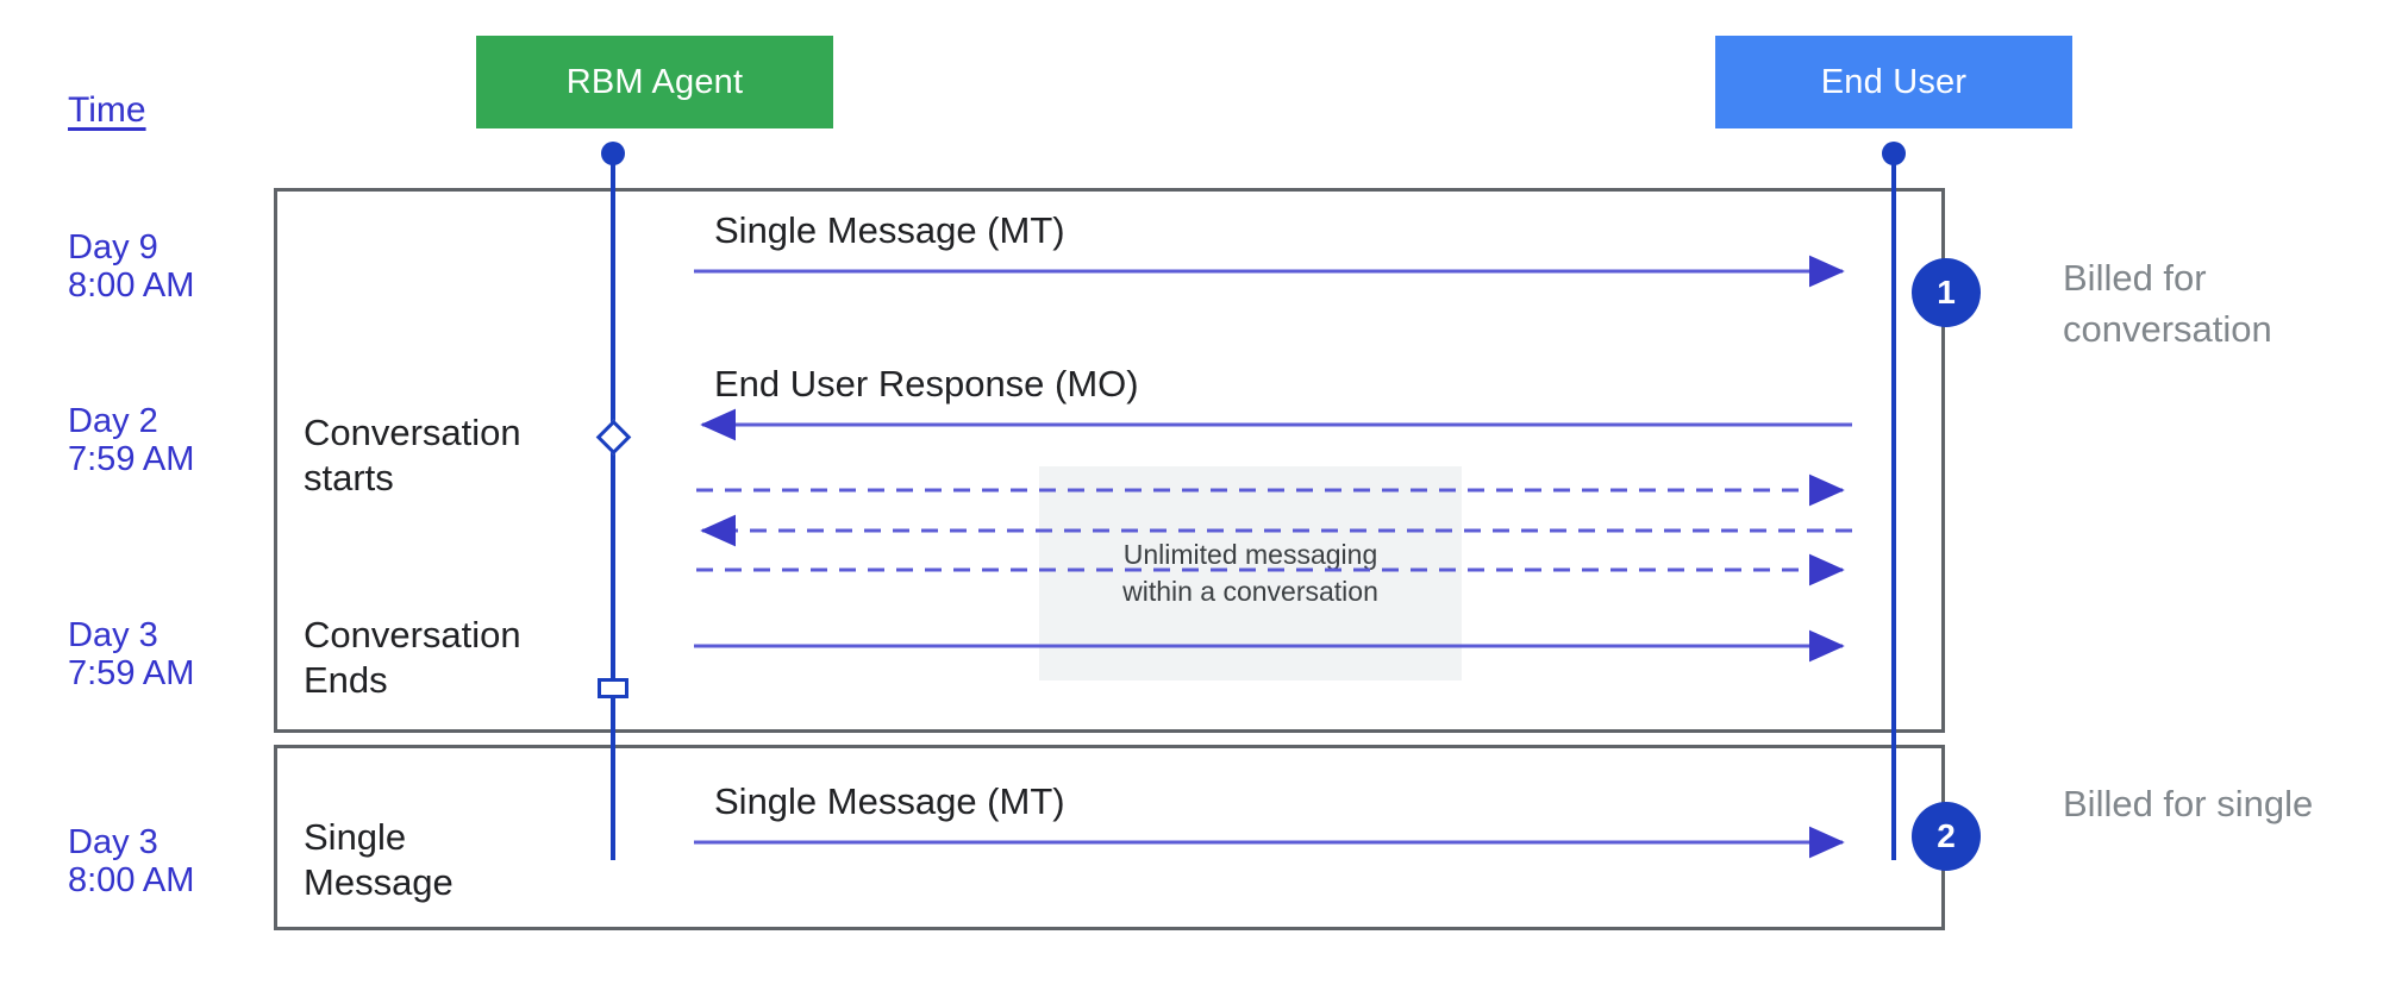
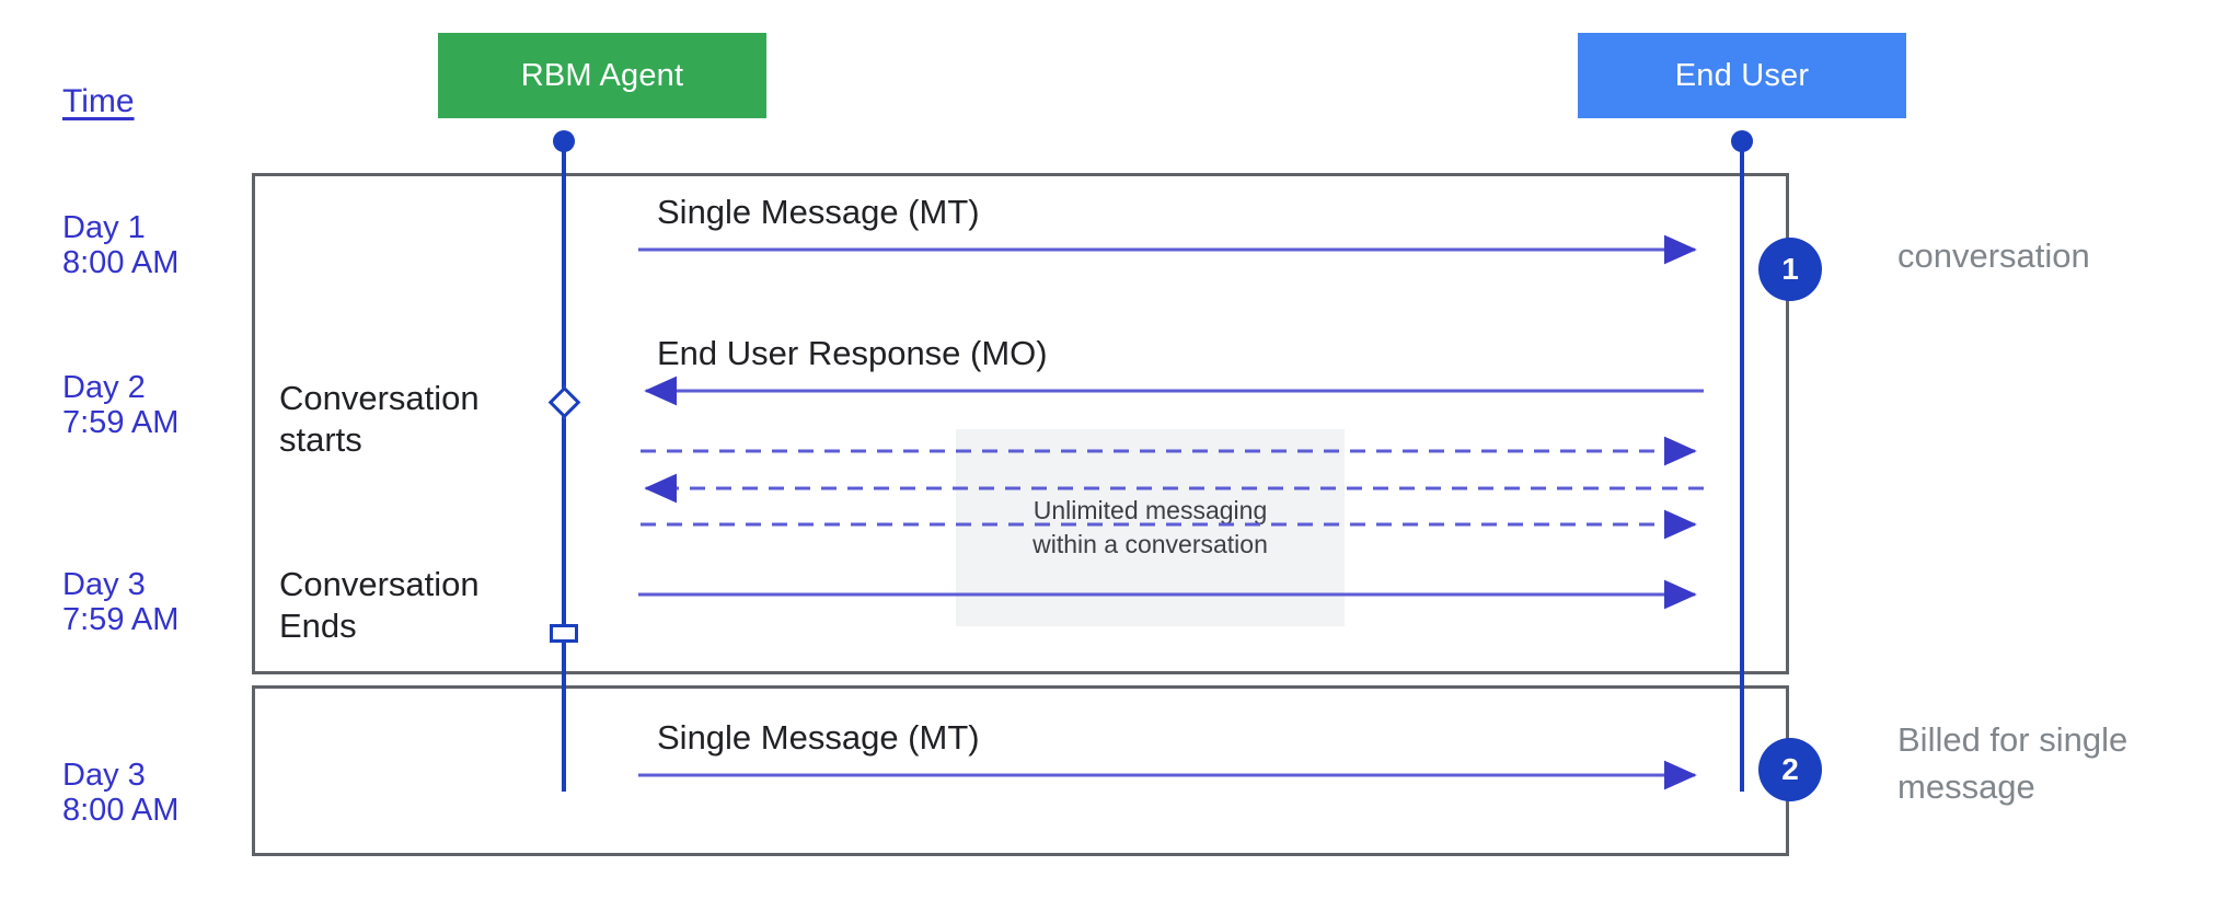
  Time
- Day 9
+ Day 1
  8:00 AM
  Day 2
  7:59 AM
  Day 3
  7:59 AM
  Day 3
  8:00 AM
  RBM Agent
  End User
  Conversation
  starts
  Conversation
  Ends
- Single
- Message
  Unlimited messaging
  within a conversation
  Single Message (MT)
  End User Response (MO)
  Single Message (MT)
  1
- Billed for
  conversation
  2
  Billed for single
+ message
